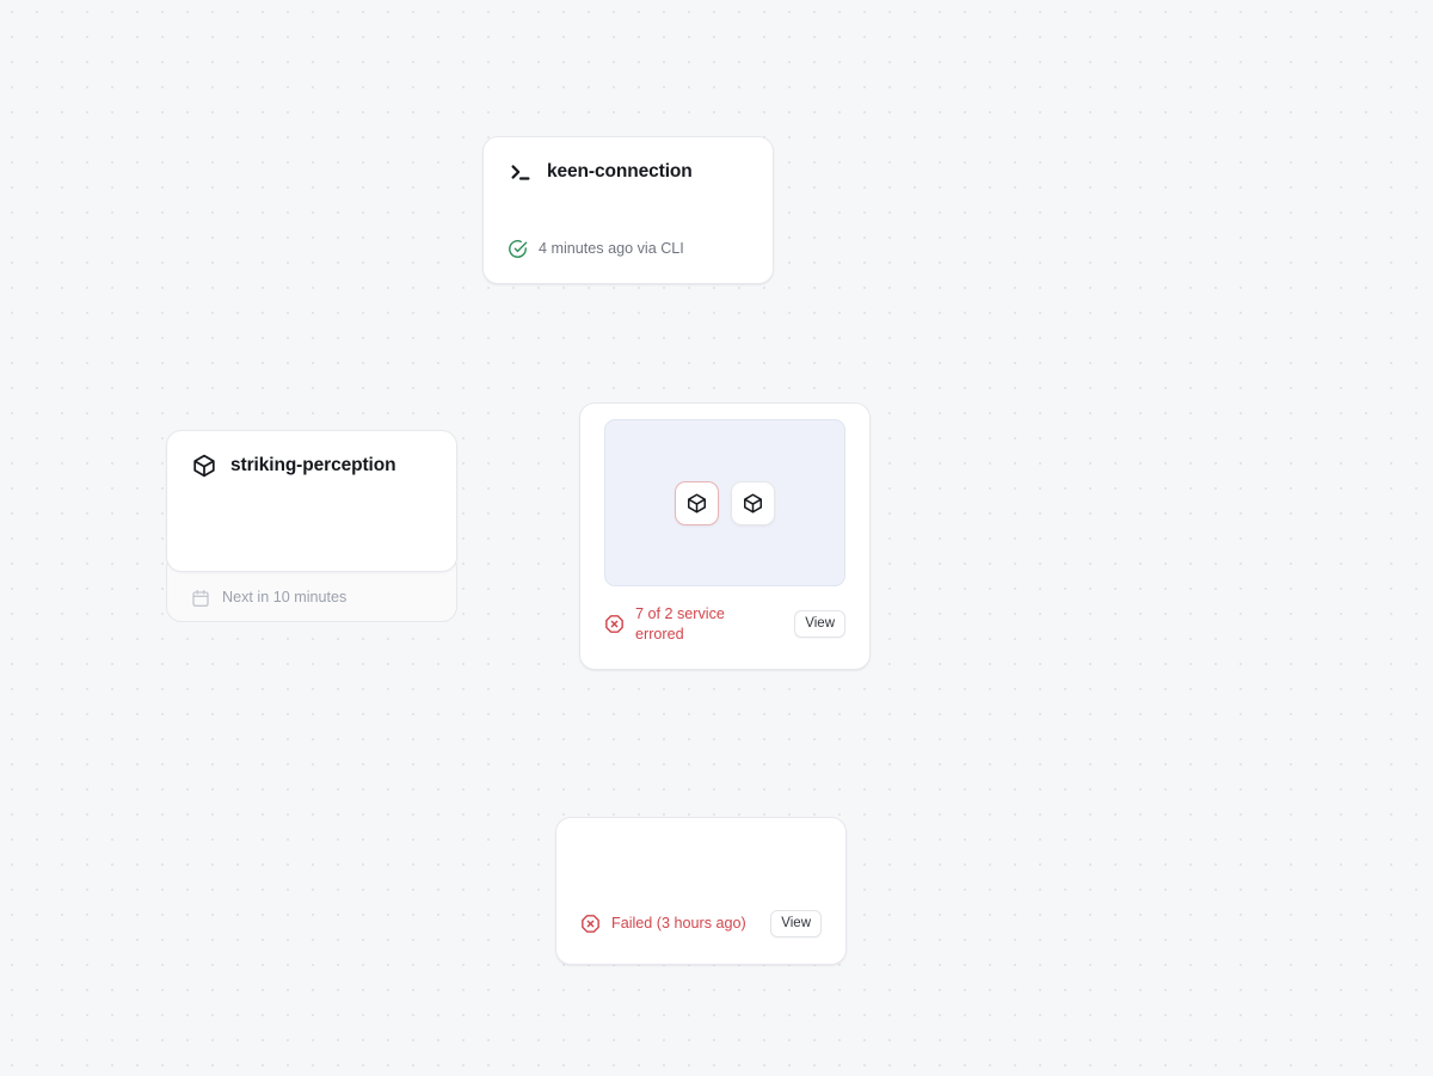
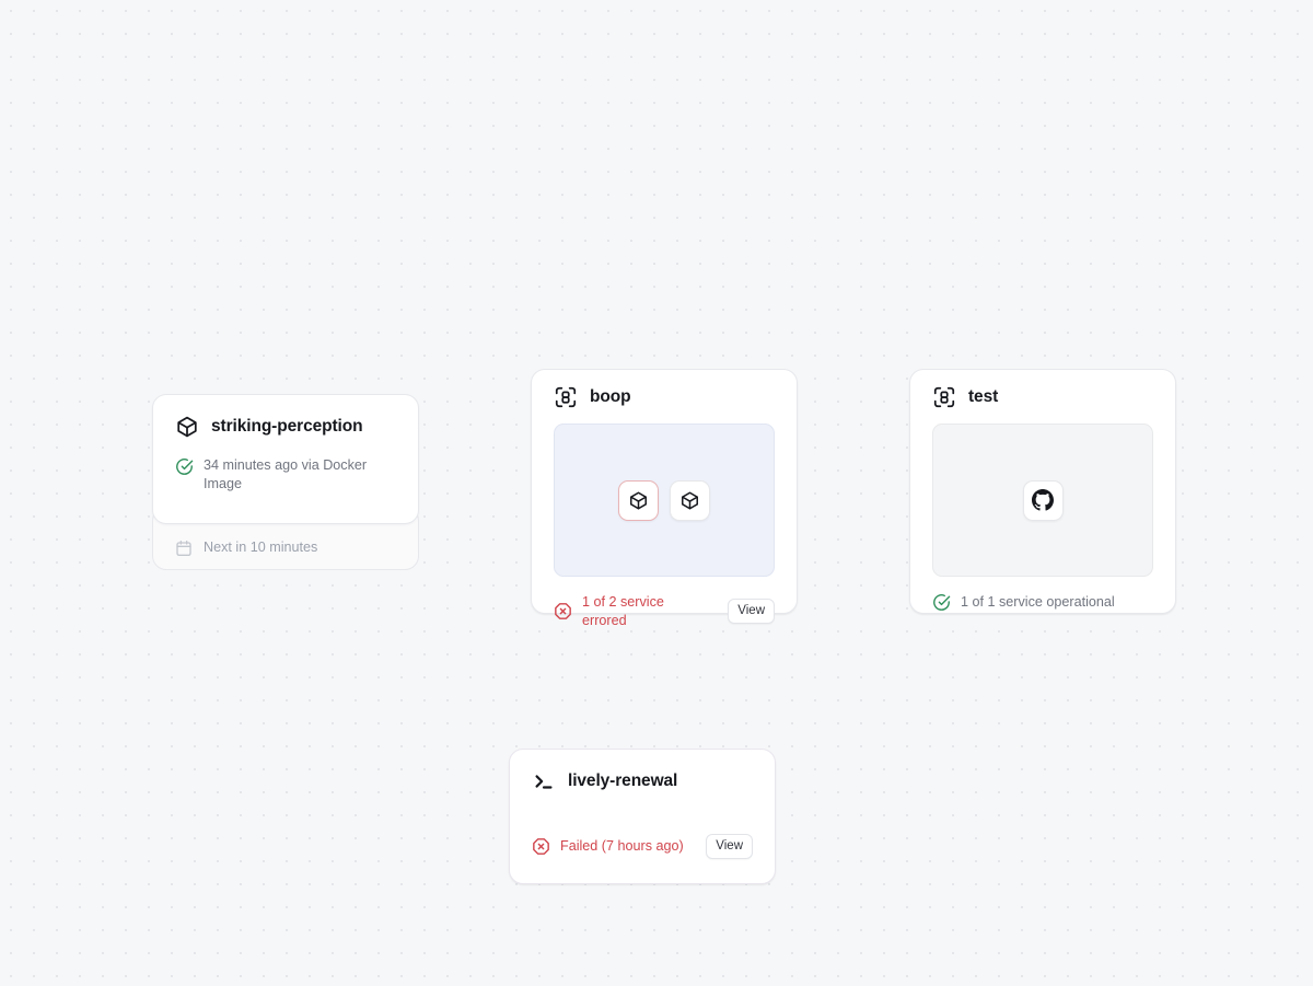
- keen-connection
- 4 minutes ago via CLI
  Next in 10 minutes
  striking-perception
+ 34 minutes ago via Docker Image
+ boop
- 7 of 2 service errored
+ 1 of 2 service errored
  View
+ test
+ 1 of 1 service operational
+ lively-renewal
- Failed (3 hours ago)
+ Failed (7 hours ago)
  View
